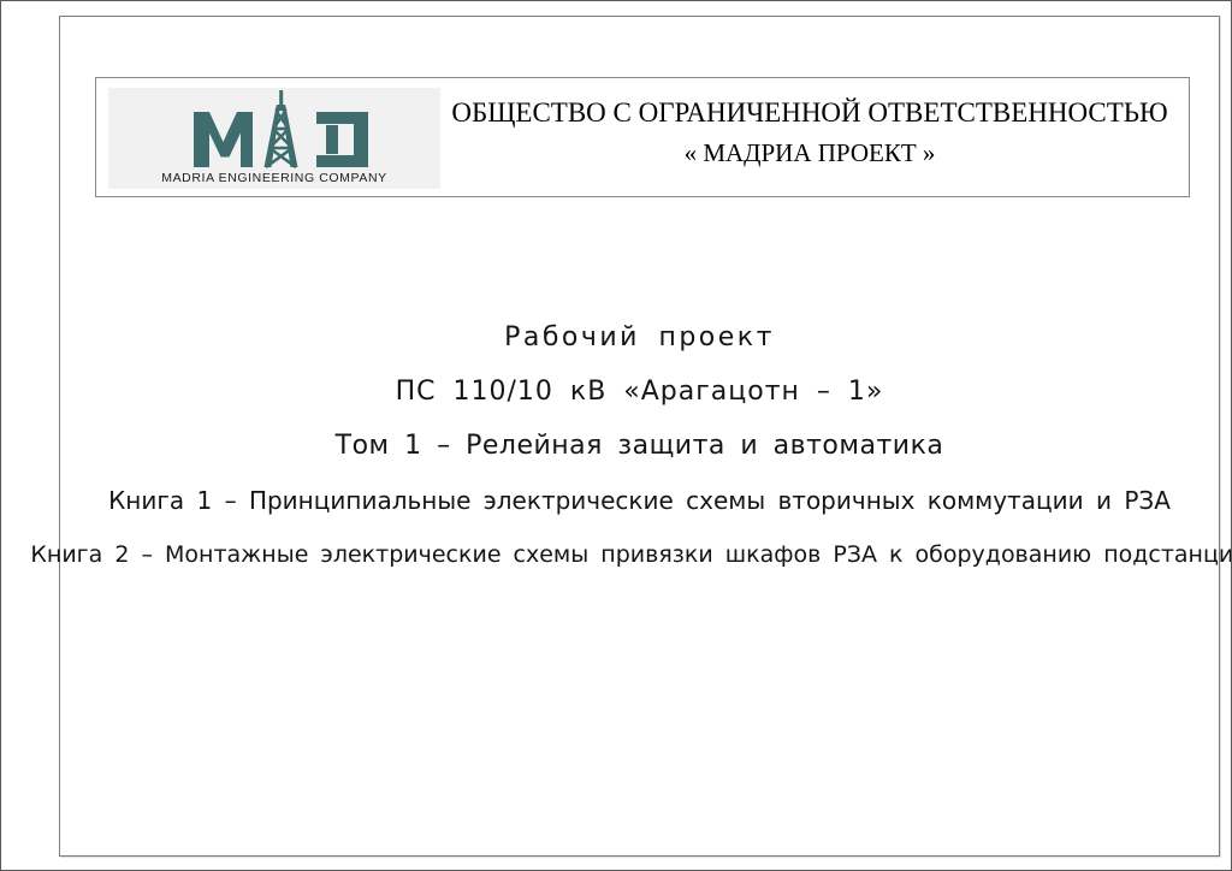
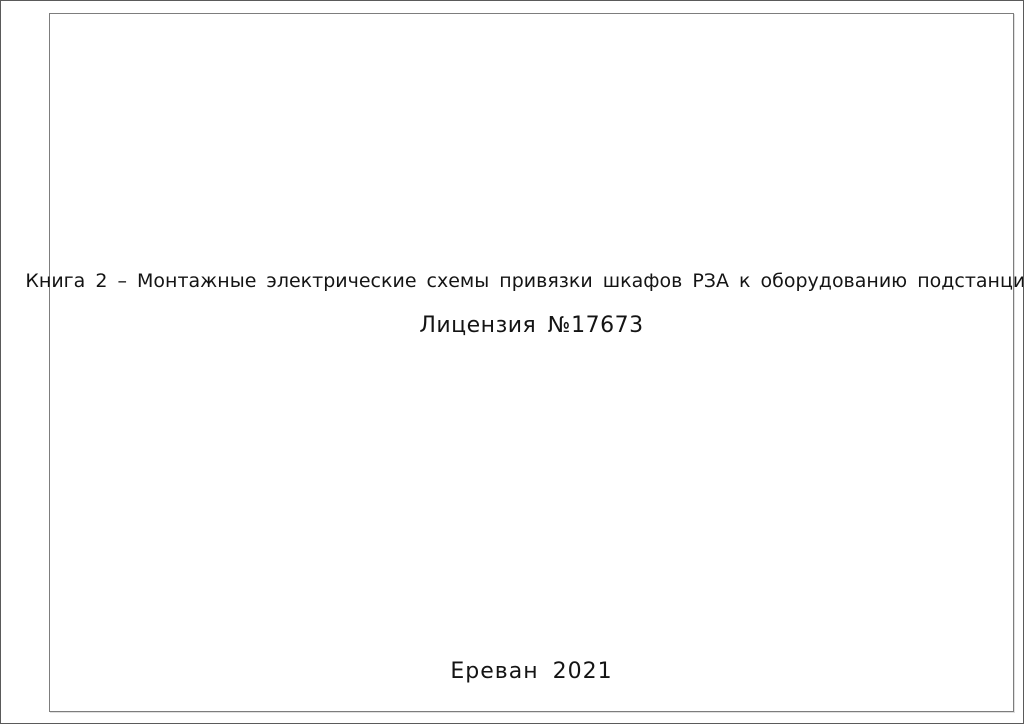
- MADRIA ENGINEERING COMPANY
- ОБЩЕСТВО С ОГРАНИЧЕННОЙ ОТВЕТСТВЕННОСТЬЮ
- « МАДРИА ПРОЕКТ »
- Рабочий проект
- ПС 110/10 кВ «Арагацотн – 1»
- Том 1 – Релейная защита и автоматика
- Книга 1 – Принципиальные электрические схемы вторичных коммутации и РЗА
  Книга 2 – Монтажные электрические схемы привязки шкафов РЗА к оборудованию подстанци
+ Лицензия №17673
+ Ереван 2021
